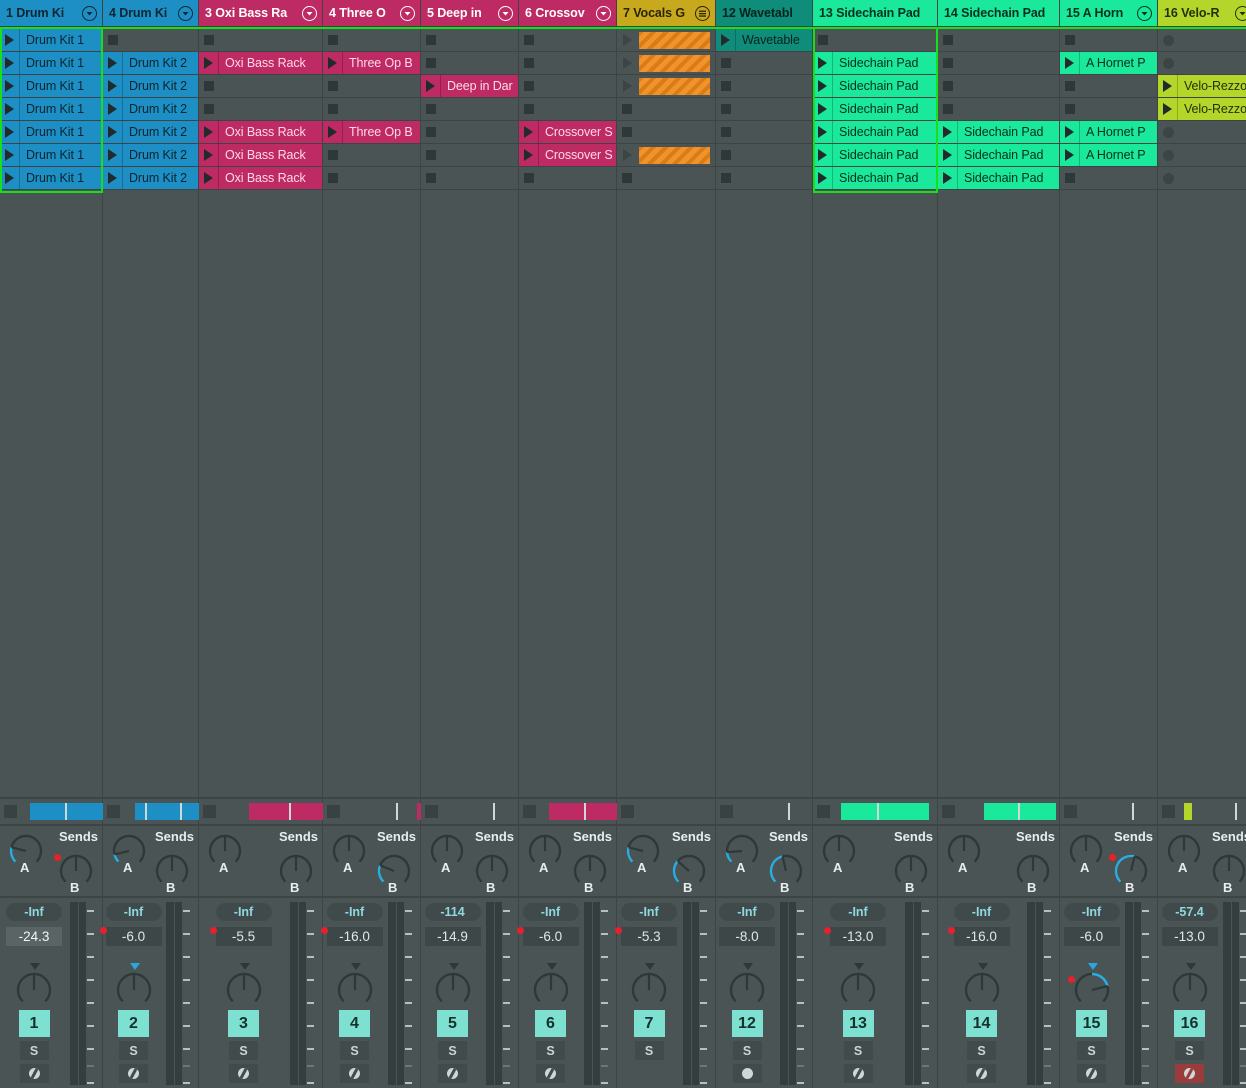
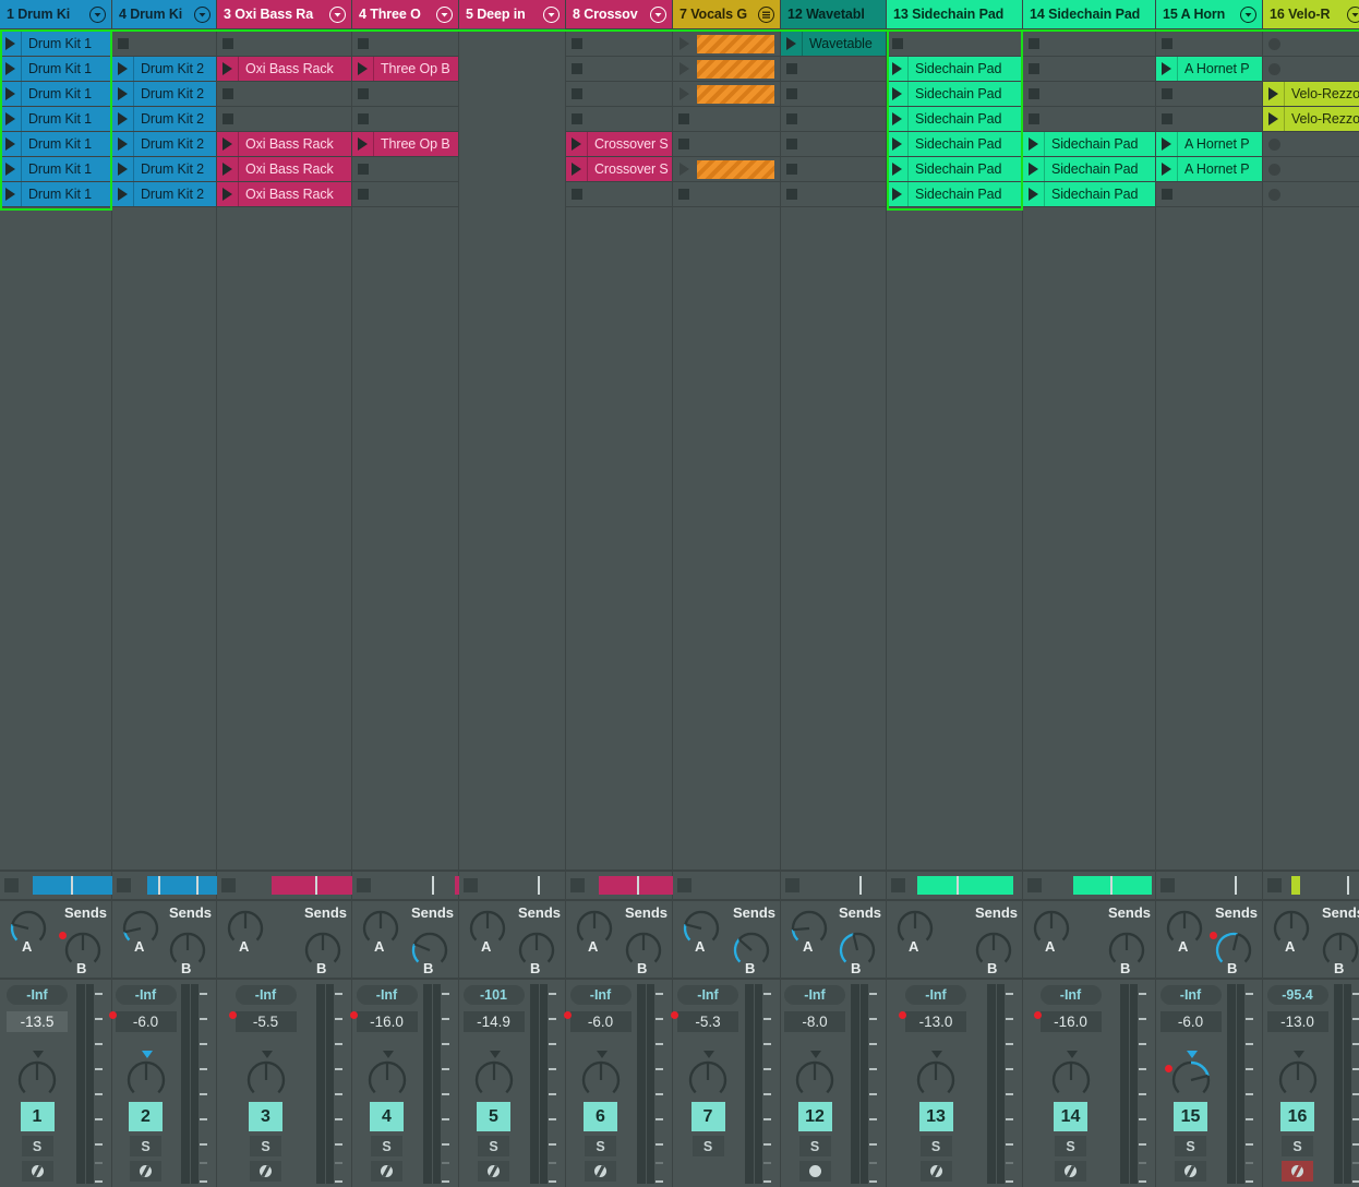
  1 Drum Ki
  Drum Kit 1
  Drum Kit 1
  Drum Kit 1
  Drum Kit 1
  Drum Kit 1
  Drum Kit 1
  Drum Kit 1
  A
  Sends
  B
  -Inf
- -24.3
+ -13.5
  1
  S
  4 Drum Ki
  Drum Kit 2
  Drum Kit 2
  Drum Kit 2
  Drum Kit 2
  Drum Kit 2
  Drum Kit 2
  A
  Sends
  B
  -Inf
  -6.0
  2
  S
  3 Oxi Bass Ra
  Oxi Bass Rack
  Oxi Bass Rack
  Oxi Bass Rack
  Oxi Bass Rack
  A
  Sends
  B
  -Inf
  -5.5
  3
  S
  4 Three O
  Three Op B
  Three Op B
  A
  Sends
  B
  -Inf
  -16.0
  4
  S
  5 Deep in
- Deep in Dar
  A
  Sends
  B
- -114
+ -101
  -14.9
  5
  S
- 6 Crossov
+ 8 Crossov
  Crossover S
  Crossover S
  A
  Sends
  B
  -Inf
  -6.0
  6
  S
  7 Vocals G
  A
  Sends
  B
  -Inf
  -5.3
  7
  S
  12 Wavetabl
  Wavetable
  A
  Sends
  B
  -Inf
  -8.0
  12
  S
  13 Sidechain Pad
  Sidechain Pad
  Sidechain Pad
  Sidechain Pad
  Sidechain Pad
  Sidechain Pad
  Sidechain Pad
  A
  Sends
  B
  -Inf
  -13.0
  13
  S
  14 Sidechain Pad
  Sidechain Pad
  Sidechain Pad
  Sidechain Pad
  A
  Sends
  B
  -Inf
  -16.0
  14
  S
  15 A Horn
  A Hornet P
  A Hornet P
  A Hornet P
  A
  Sends
  B
  -Inf
  -6.0
  15
  S
  16 Velo-R
  Velo-Rezzo
  Velo-Rezzo
  A
  Send
  B
- -57.4
+ -95.4
  -13.0
  16
  S
